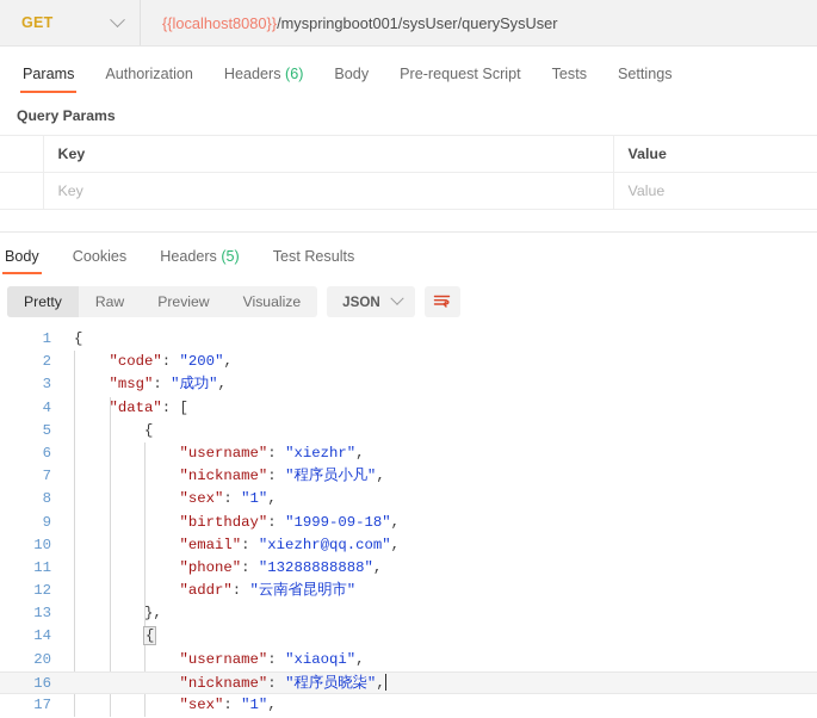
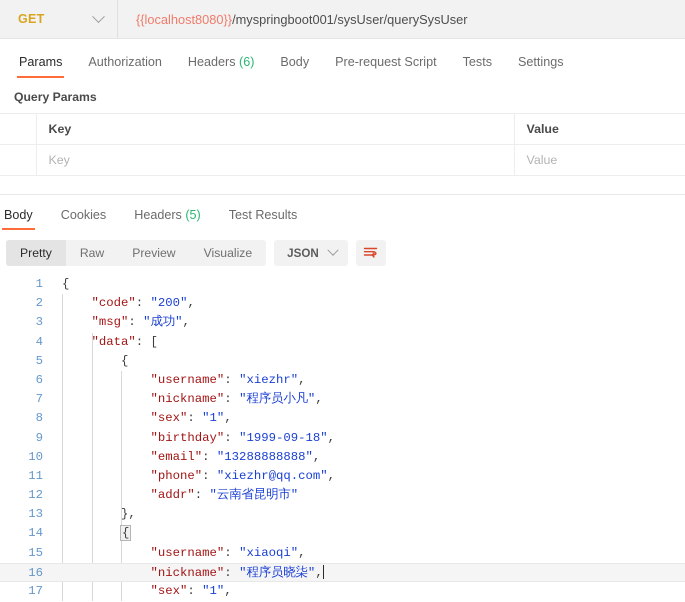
  GET
  {{localhost8080}}
  /myspringboot001/sysUser/querySysUser
  Params
  Authorization
  Headers (6)
  Body
  Pre-request Script
  Tests
  Settings
  Query Params
  	Key	Value
  	Key	Value
  Body
  Cookies
  Headers (5)
  Test Results
  Pretty
  Raw
  Preview
  Visualize
  JSON
  1
  {
  2
  "code": "200",
  3
  "msg": "成功",
  4
  "data": [
  5
  {
  6
  "username": "xiezhr",
  7
  "nickname": "程序员小凡",
  8
  "sex": "1",
  9
  "birthday": "1999-09-18",
  10
- "email": "xiezhr@qq.com",
+ "email": "13288888888",
  11
- "phone": "13288888888",
+ "phone": "xiezhr@qq.com",
  12
  "addr": "云南省昆明市"
  13
  },
  14
  {
- 20
+ 15
  "username": "xiaoqi",
  16
  "nickname": "程序员晓柒",
  17
  "sex": "1",
